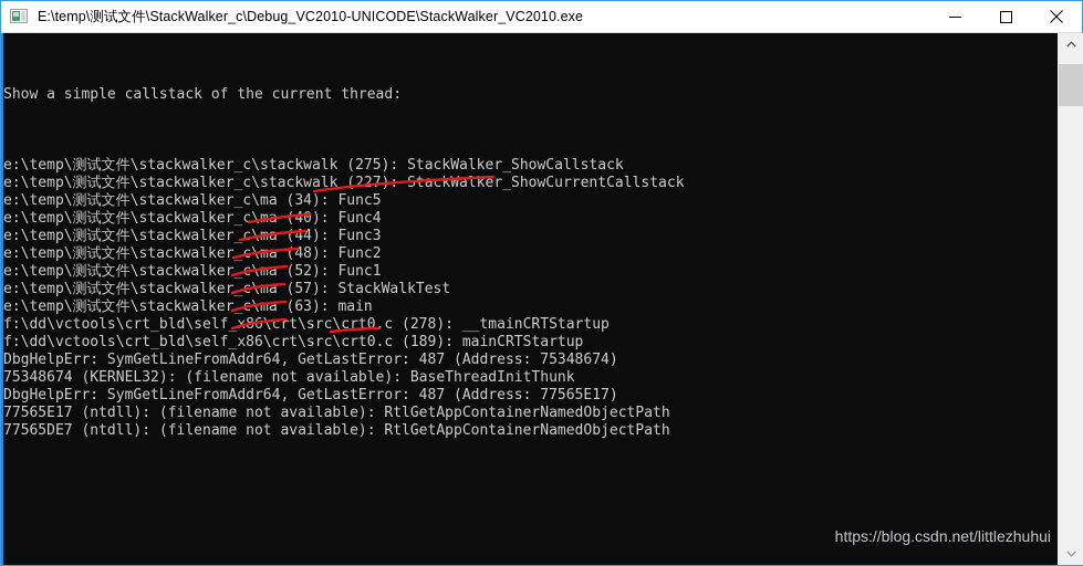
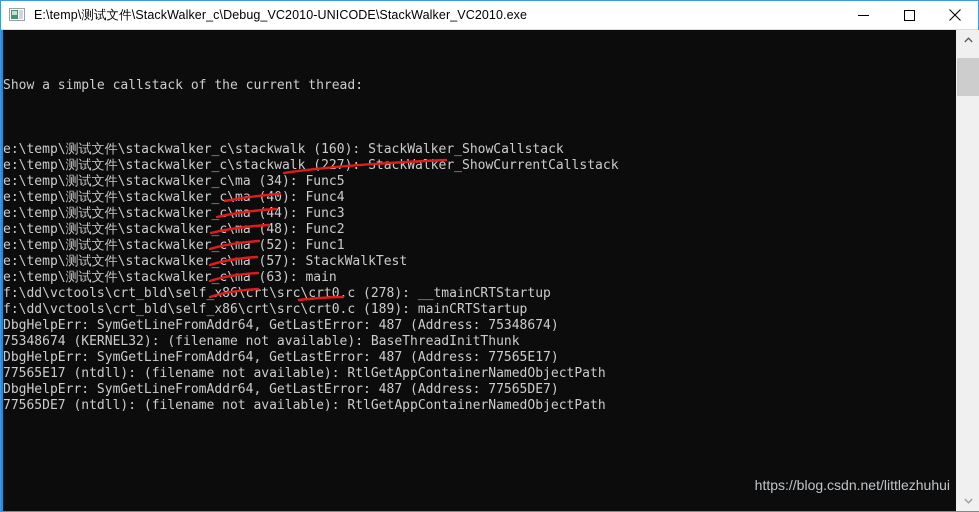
  E:\temp\测试文件\StackWalker_c\Debug_VC2010-UNICODE\StackWalker_VC2010.exe
  Show a simple callstack of the current thread:
- e:\temp\测试文件\stackwalker_c\stackwalk (275): StackWalker_ShowCallstack
+ e:\temp\测试文件\stackwalker_c\stackwalk (160): StackWalker_ShowCallstack
  e:\temp\测试文件\stackwalker_c\stackwalk (22 StackWalker_ShowCurrentCallstack
  e:\temp\测试文件\stackwalker_c\ma (34): Func5
  e:\temp\测试文件\stackwalker_c\ (40): Func4
  e:\temp\测试文件\stackwalker_ca (44): Func3
  e:\temp\测试文件\stackwalker_ma (48): Func2
  e:\temp\测试文件\stackwalker_\ma (52): Func1
  e:\temp\测试文件\stackwalker_\ma (57): StackWalkTest
  e:\temp\测试文件\stackwalker_\ma (63): main
  f:\dd\vctools\crt_bld\self_6\crt\src\crt0.c (278): __tmainCRTStartup
  f:\dd\vctools\crt_bld\self_x86\crt\src\crt0.c (189): mainCRTStartup
  DbgHelpErr: SymGetLineFromAddr64, GetLastError: 487 (Address: 75348674)
  75348674 (KERNEL32): (filename not available): BaseThreadInitThunk
  DbgHelpErr: SymGetLineFromAddr64, GetLastError: 487 (Address: 77565E17)
  77565E17 (ntdll): (filename not available): RtlGetAppContainerNamedObjectPath
+ DbgHelpErr: SymGetLineFromAddr64, GetLastError: 487 (Address: 77565DE7)
  77565DE7 (ntdll): (filename not available): RtlGetAppContainerNamedObjectPath
  https://blog.csdn.net/littlezhuhui
